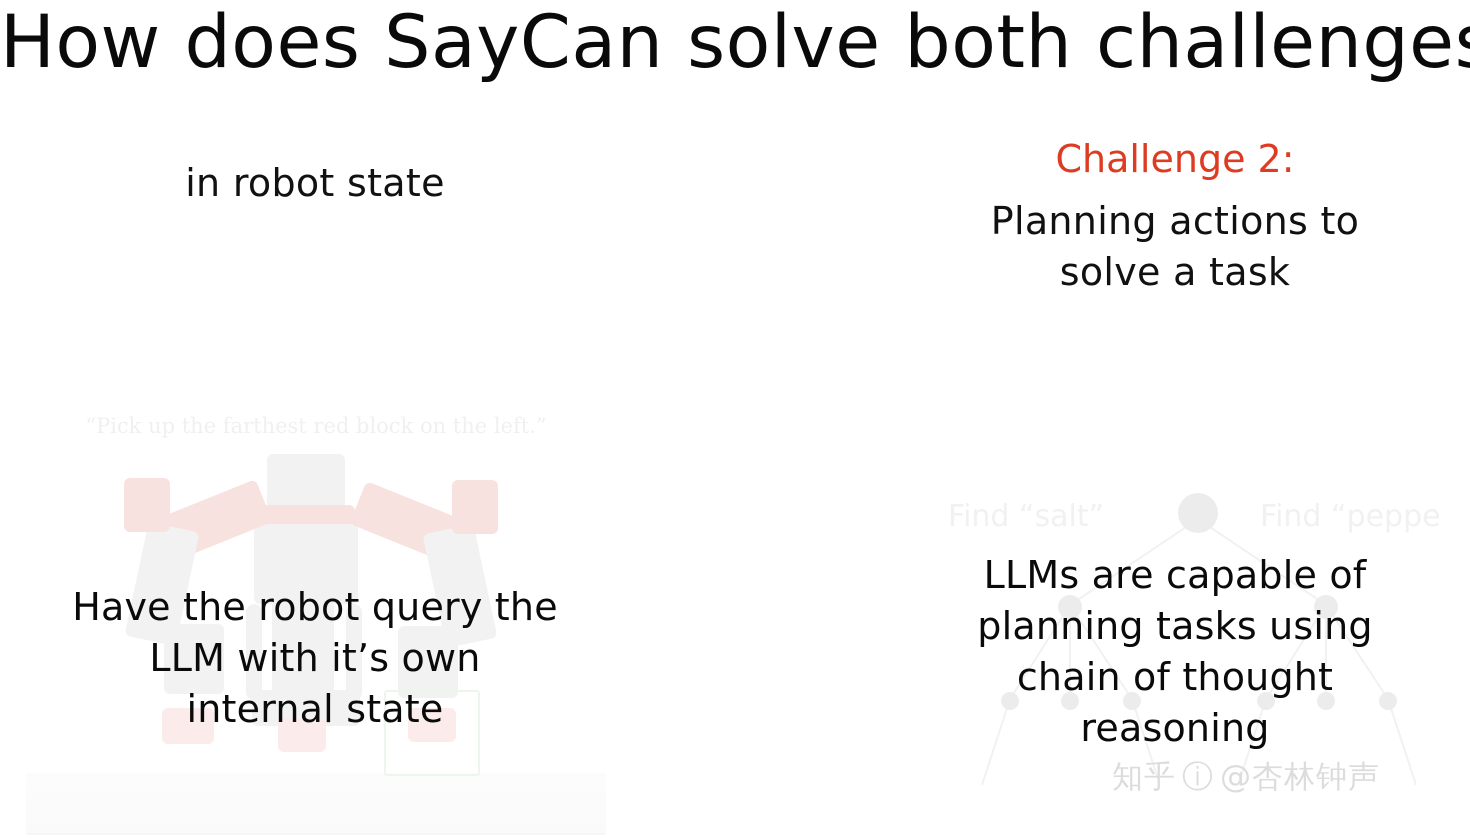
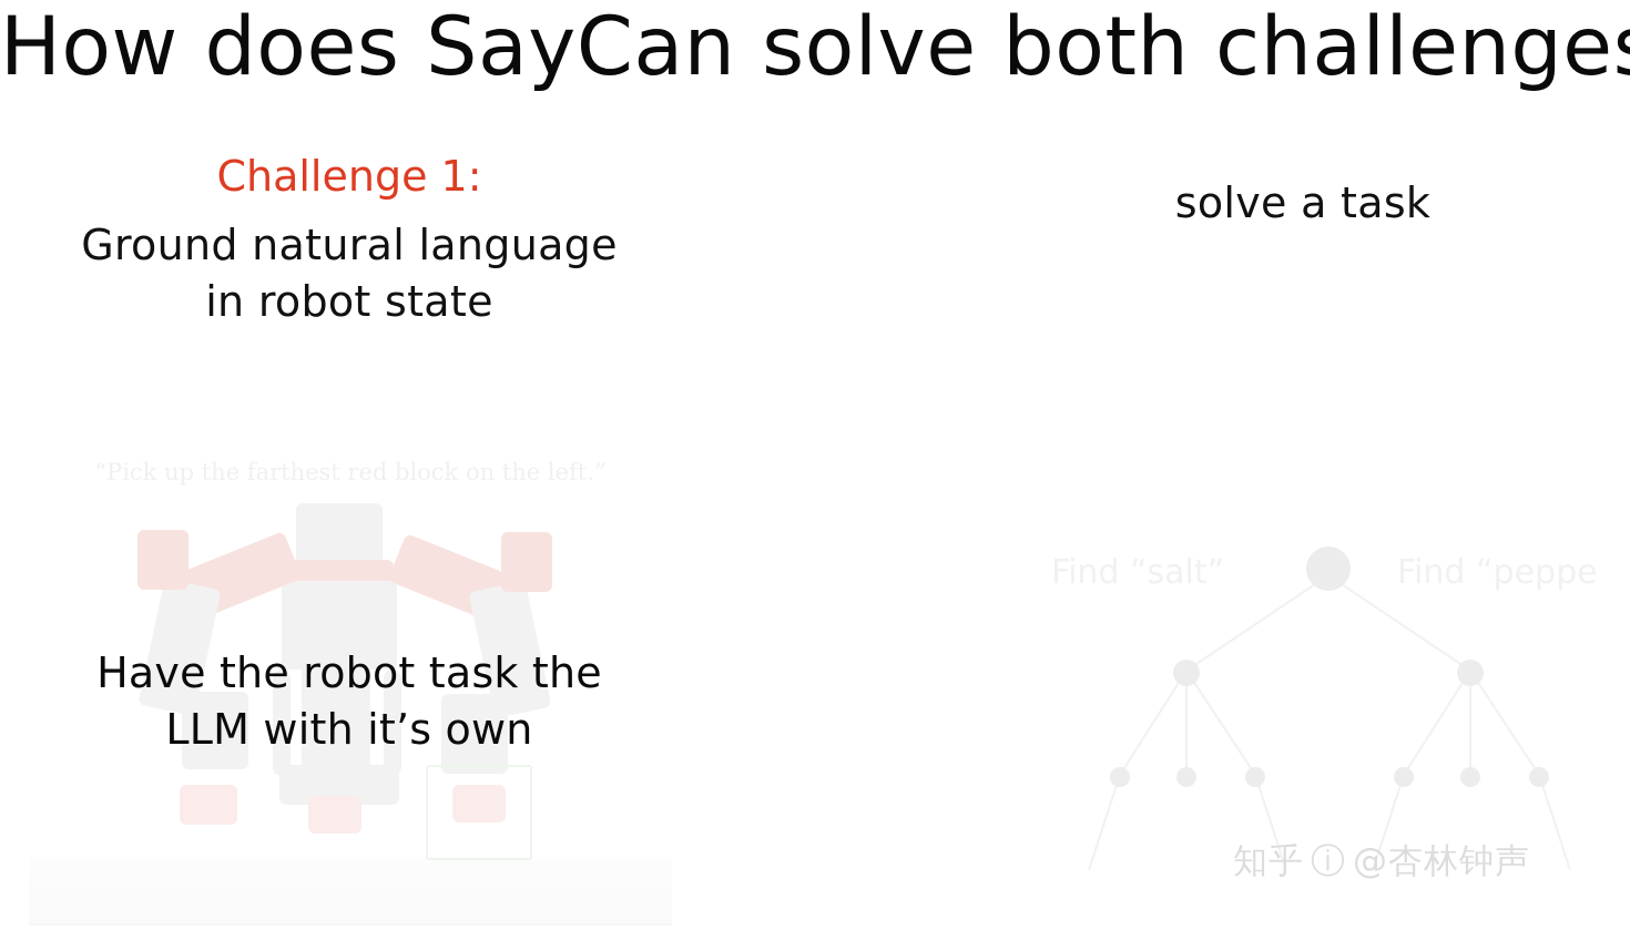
  How does SayCan solve both challenge
+ Challenge 1:
+ Ground natural language
  in robot state
- Have the robot query the
+ Have the robot task the
  LLM with it’s own
- internal state
- Challenge 2:
- Planning actions to
  solve a task
- LLMs are capable of
- planning tasks using
- chain of thought
- reasoning
  知乎 ⓘ @杏林钟声
